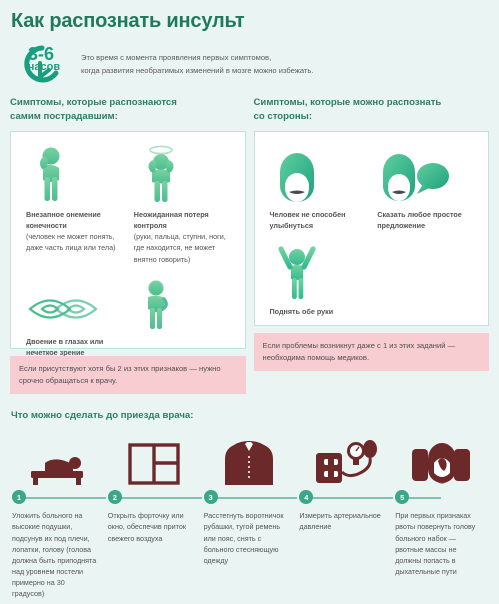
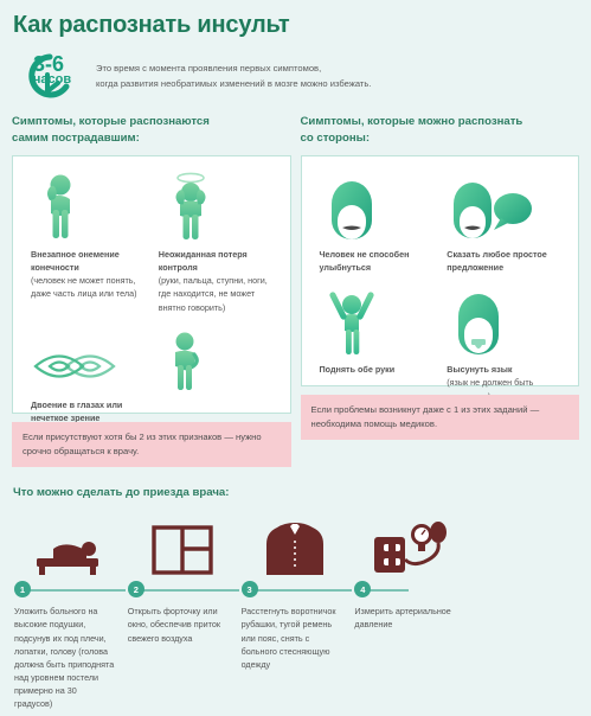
  Как распознать инсульт
  3-6
  часов
  Это время с момента проявления первых симптомов,
  когда развития необратимых изменений в мозге можно избежать.
  Симптомы, которые распознаются
  самим пострадавшим:
  Внезапное онемение
  конечности
  (человек не может понять,
  даже часть лица или тела)
  Неожиданная потеря
  контроля
  (руки, пальца, ступни, ноги,
  где находится, не может
  внятно говорить)
  Двоение в глазах или
  нечеткое зрение
  Если присутствуют хотя бы 2 из этих признаков — нужно
  срочно обращаться к врачу.
  Симптомы, которые можно распознать
  со стороны:
  Человек не способен
  улыбнуться
  Сказать любое простое
  предложение
  Поднять обе руки
+ Высунуть язык
+ (язык не должен быть
  Если проблемы возникнут даже с 1 из этих заданий —
  необходима помощь медиков.
  Что можно сделать до приезда врача:
  1
  Уложить больного на высокие подушки, подсунув их под плечи, лопатки, голову (голова должна быть приподнята над уровнем постели примерно на 30 градусов)
  2
  Открыть форточку или окно, обеспечив приток свежего воздуха
  3
  Расстегнуть воротничок рубашки, тугой ремень или пояс, снять с больного стесняющую одежду
  4
  Измерить артериальное давление
- 5
- При первых признаках рвоты повернуть голову больного набок — рвотные массы не должны попасть в дыхательные пути
